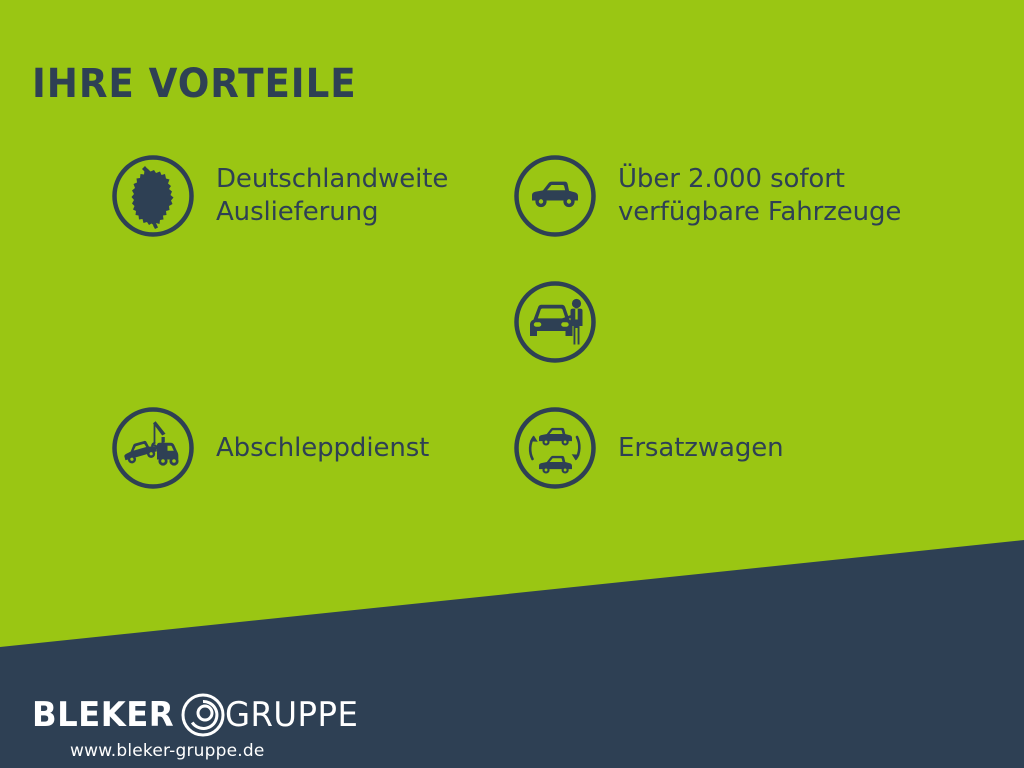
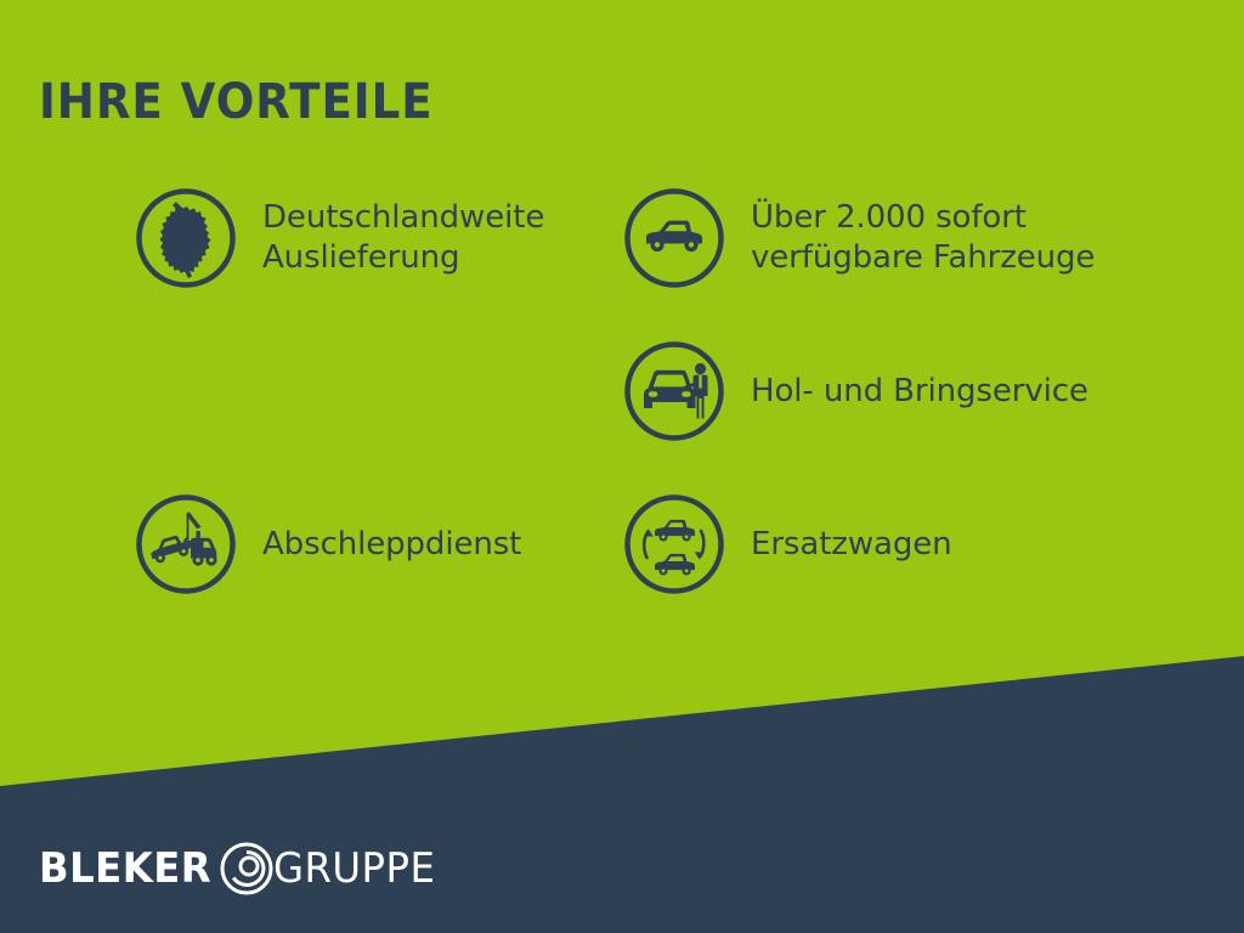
  IHRE VORTEILE
  Deutschlandweite
  Auslieferung
  Über 2.000 sofort
  verfügbare Fahrzeuge
+ Hol- und Bringservice
  Abschleppdienst
  Ersatzwagen
  BLEKER
  GRUPPE
- www.bleker-gruppe.de
